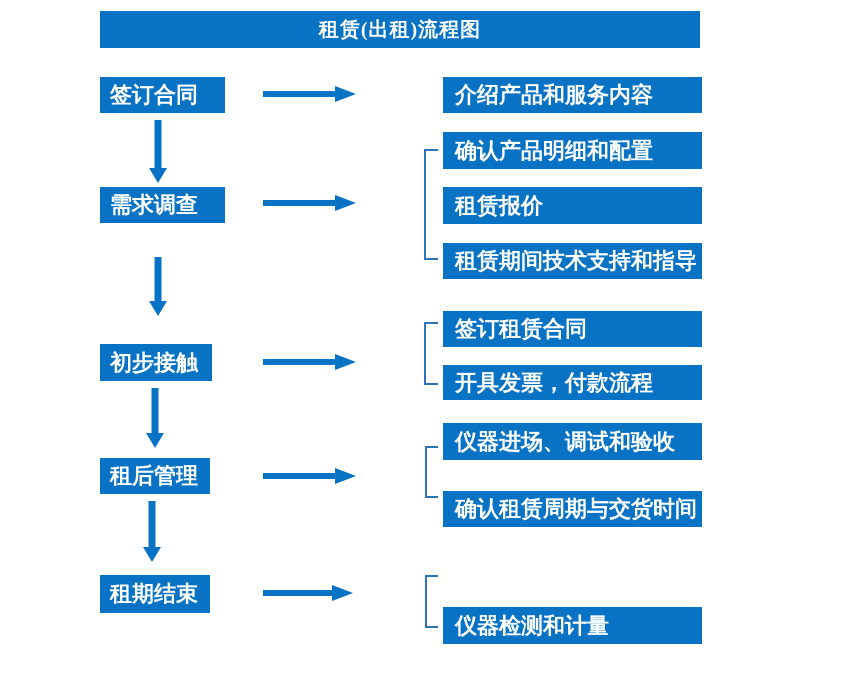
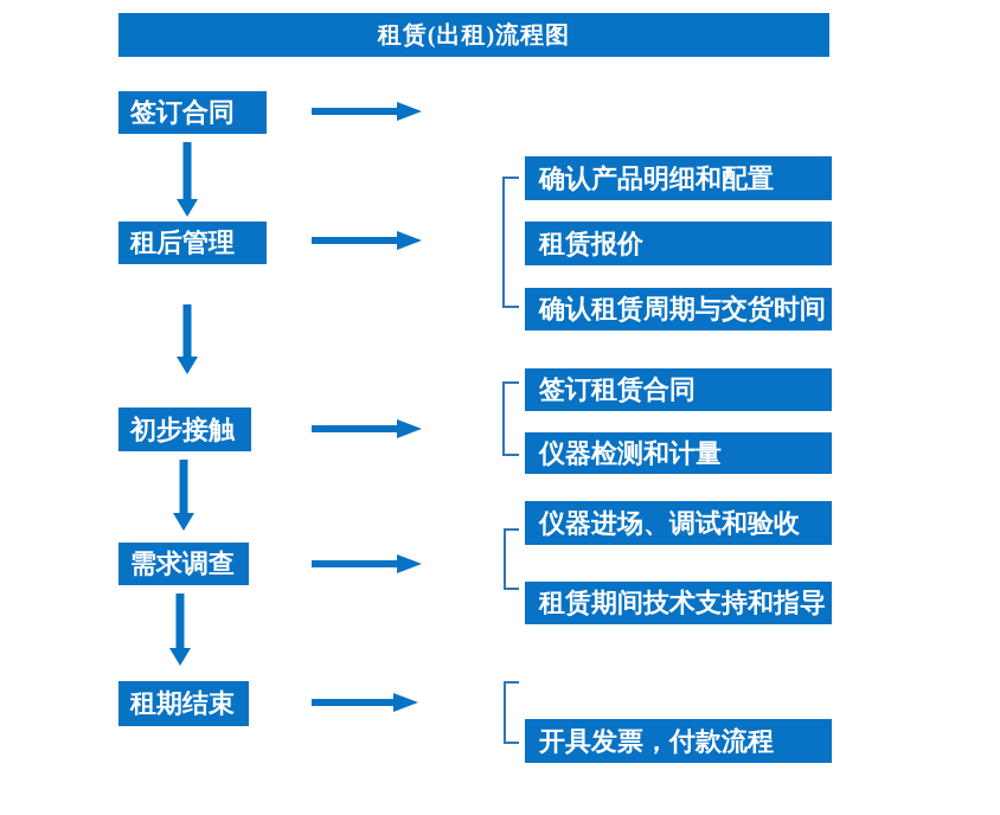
  租赁(出租)流程图
  签订合同
- 需求调查
+ 租后管理
  初步接触
- 租后管理
+ 需求调查
  租期结束
- 介绍产品和服务内容
  确认产品明细和配置
  租赁报价
- 租赁期间技术支持和指导
+ 确认租赁周期与交货时间
  签订租赁合同
- 开具发票，付款流程
+ 仪器检测和计量
  仪器进场、调试和验收
- 确认租赁周期与交货时间
+ 租赁期间技术支持和指导
- 仪器检测和计量
+ 开具发票，付款流程
